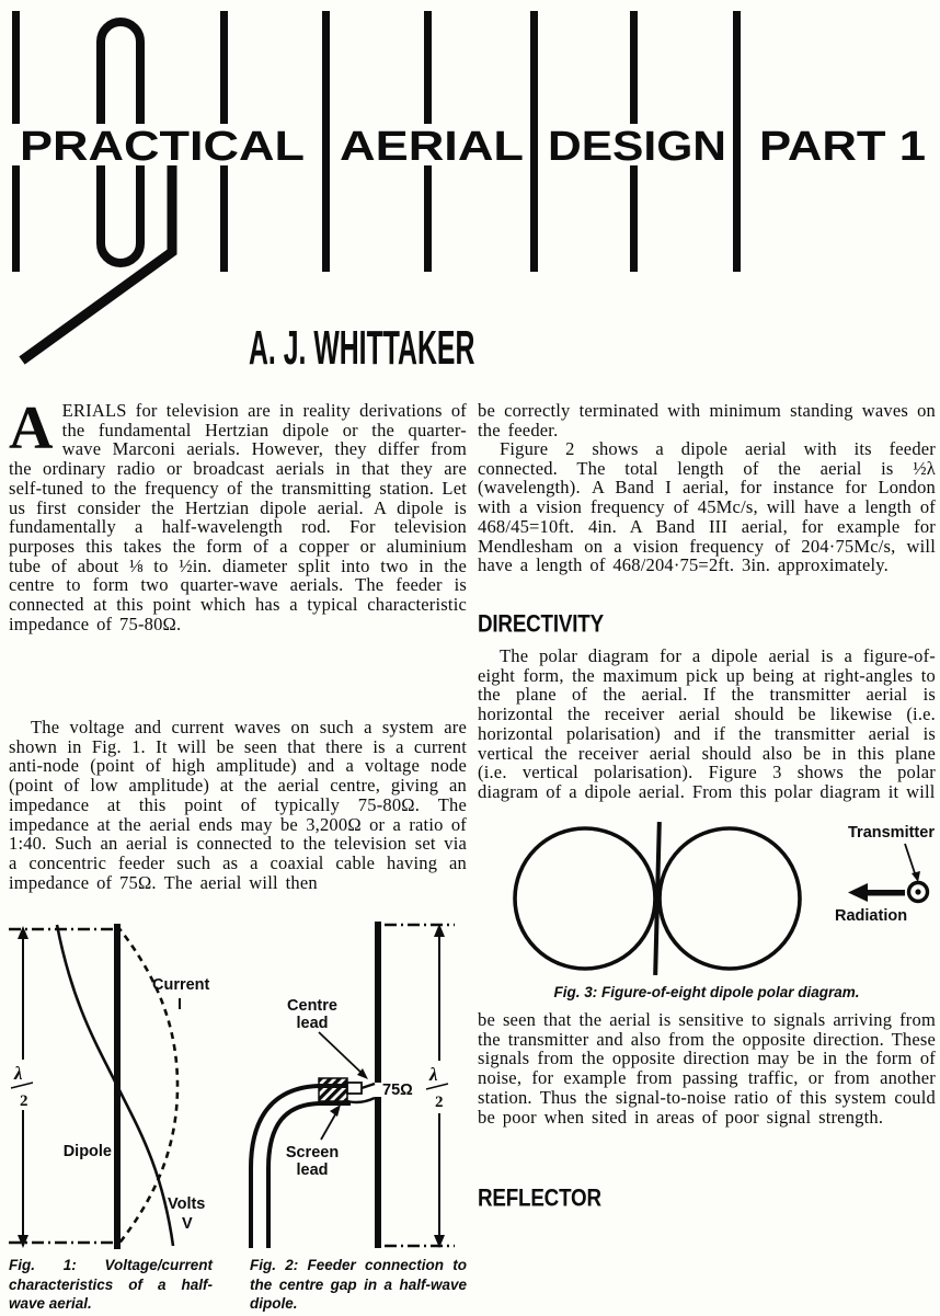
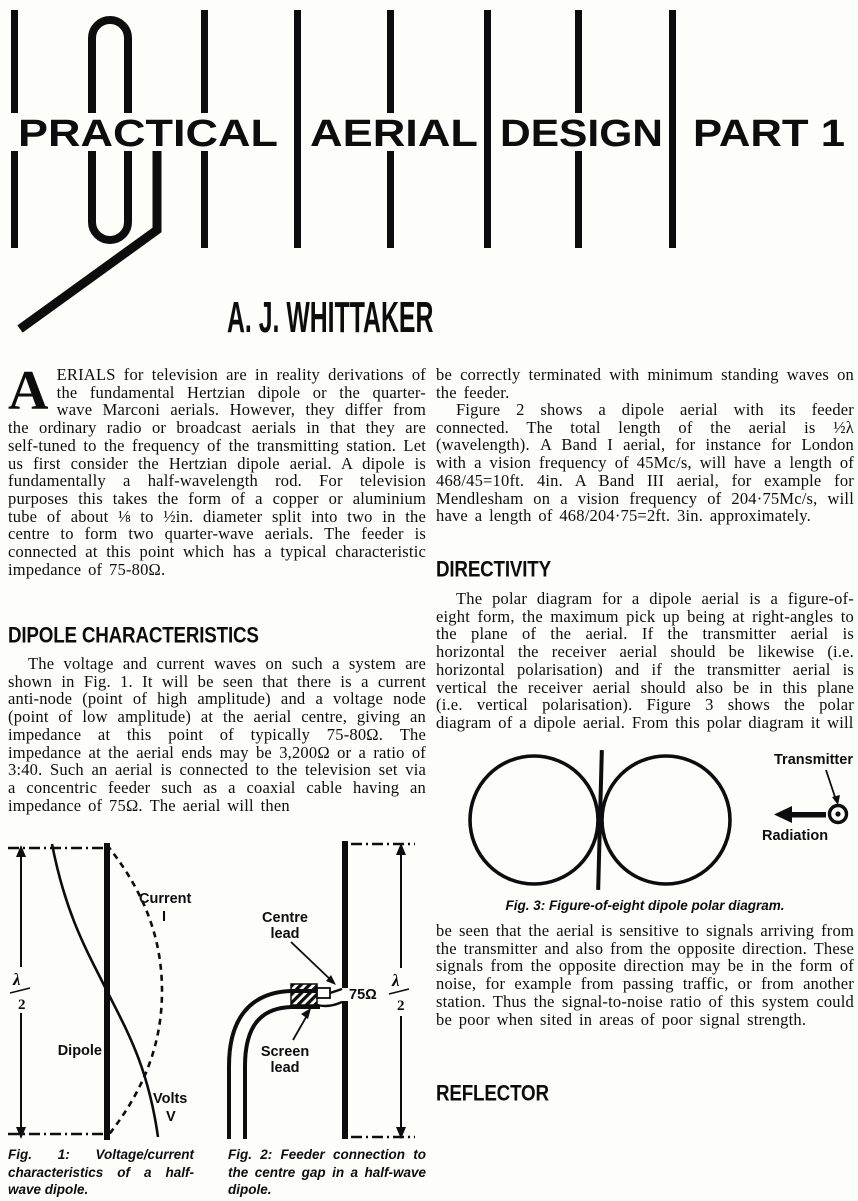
  PRACTICAL
  AERIAL
  DESIGN
  PART 1
  A. J. WHITTAKER
  A
  ERIALS for television are in reality derivations of the fundamental Hertzian dipole or the quarter-wave Marconi aerials. However, they differ from the ordinary radio or broadcast aerials in that they are self-tuned to the frequency of the transmitting station. Let us first consider the Hertzian dipole aerial. A dipole is fundamentally a half-wavelength rod. For television purposes this takes the form of a copper or aluminium tube of about ⅛ to ½in. diameter split into two in the centre to form two quarter-wave aerials. The feeder is connected at this point which has a typical characteristic impedance of 75-80Ω.
+ DIPOLE CHARACTERISTICS
- The voltage and current waves on such a system are shown in Fig. 1. It will be seen that there is a current anti-node (point of high amplitude) and a voltage node (point of low amplitude) at the aerial centre, giving an impedance at this point of typically 75-80Ω. The impedance at the aerial ends may be 3,200Ω or a ratio of 1:40. Such an aerial is connected to the television set via a concentric feeder such as a coaxial cable having an impedance of 75Ω. The aerial will then
+ The voltage and current waves on such a system are shown in Fig. 1. It will be seen that there is a current anti-node (point of high amplitude) and a voltage node (point of low amplitude) at the aerial centre, giving an impedance at this point of typically 75-80Ω. The impedance at the aerial ends may be 3,200Ω or a ratio of 3:40. Such an aerial is connected to the television set via a concentric feeder such as a coaxial cable having an impedance of 75Ω. The aerial will then
  λ
  2
  Current
  I
  Dipole
  Volts
  V
  Centre
  lead
  75Ω
  Screen
  lead
  λ
  2
- Fig. 1: Voltage/current characteristics of a half-wave aerial.
+ Fig. 1: Voltage/current characteristics of a half-wave dipole.
  Fig. 2: Feeder connection to the centre gap in a half-wave dipole.
  be correctly terminated with minimum standing waves on the feeder.
  Figure 2 shows a dipole aerial with its feeder connected. The total length of the aerial is ½λ (wavelength). A Band I aerial, for instance for London with a vision frequency of 45Mc/s, will have a length of 468/45=10ft. 4in. A Band III aerial, for example for Mendlesham on a vision frequency of 204·75Mc/s, will have a length of 468/204·75=2ft. 3in. approximately.
  DIRECTIVITY
  The polar diagram for a dipole aerial is a figure-of-eight form, the maximum pick up being at right-angles to the plane of the aerial. If the transmitter aerial is horizontal the receiver aerial should be likewise (i.e. horizontal polarisation) and if the transmitter aerial is vertical the receiver aerial should also be in this plane (i.e. vertical polarisation). Figure 3 shows the polar diagram of a dipole aerial. From this polar diagram it will
  Transmitter
  Radiation
  Fig. 3: Figure-of-eight dipole polar diagram.
  be seen that the aerial is sensitive to signals arriving from the transmitter and also from the opposite direction. These signals from the opposite direction may be in the form of noise, for example from passing traffic, or from another station. Thus the signal-to-noise ratio of this system could be poor when sited in areas of poor signal strength.
  REFLECTOR
